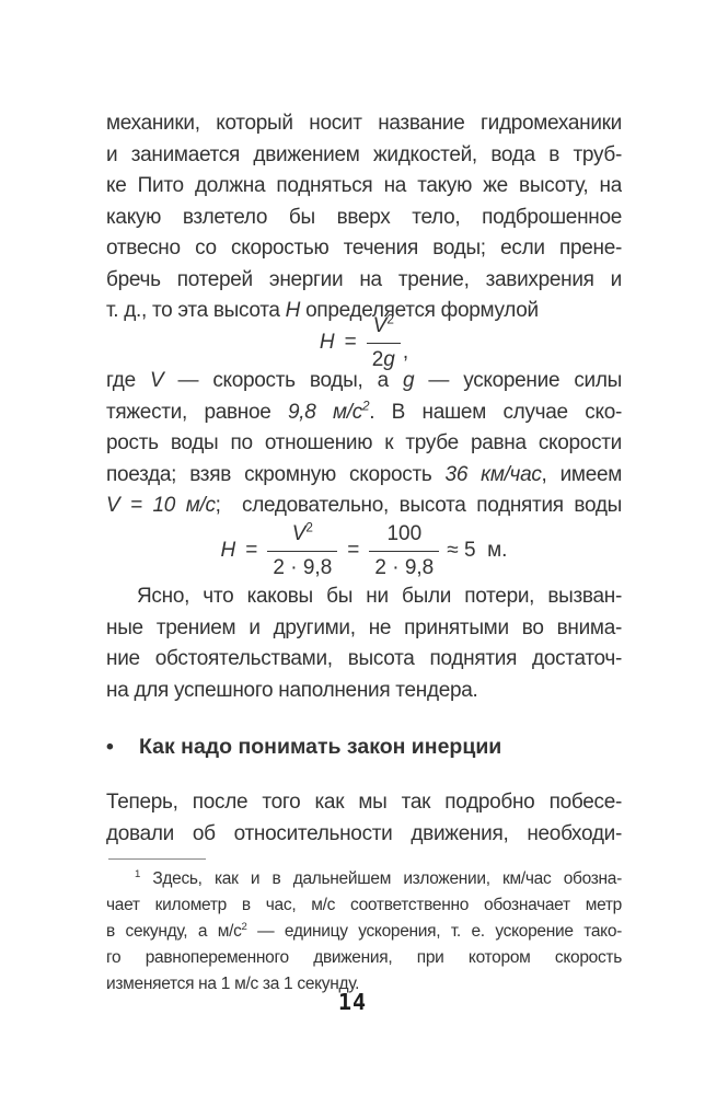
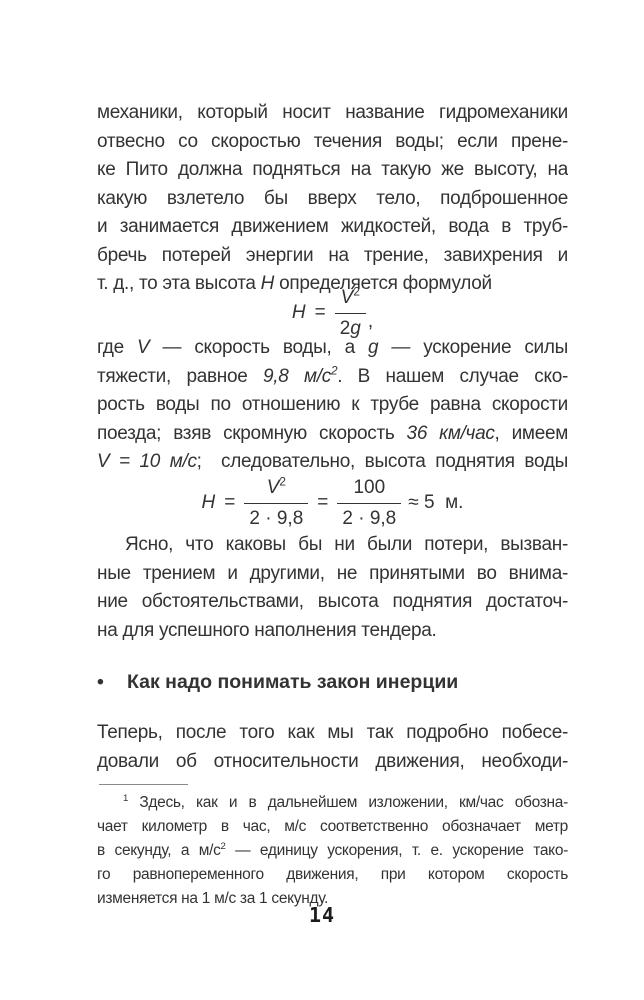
  механики, который носит название гидромеханики
- и занимается движением жидкостей, вода в труб-
+ отвесно со скоростью течения воды; если прене-
  ке Пито должна подняться на такую же высоту, на
  какую взлетело бы вверх тело, подброшенное
- отвесно со скоростью течения воды; если прене-
+ и занимается движением жидкостей, вода в труб-
  бречь потерей энергии на трение, завихрения и
  т. д., то эта высота H определяется формулой
  H
  =
  V2
  2g
  ,
  где V — скорость воды, а g — ускорение силы
  тяжести, равное 9,8 м/с2. В нашем случае ско-
  рость воды по отношению к трубе равна скорости
  поезда; взяв скромную скорость 36 км/час, имеем
  V = 10 м/с; следовательно, высота поднятия воды
  H
  =
  V2
  2 · 9,8
  =
  100
  2 · 9,8
  ≈ 5 м.
  Ясно, что каковы бы ни были потери, вызван-
  ные трением и другими, не принятыми во внима-
  ние обстоятельствами, высота поднятия достаточ-
  на для успешного наполнения тендера.
  •
  Как надо понимать закон инерции
  Теперь, после того как мы так подробно побесе-
  довали об относительности движения, необходи-
  1 Здесь, как и в дальнейшем изложении, км/час обозна-
  чает километр в час, м/с соответственно обозначает метр
  в секунду, а м/с2 — единицу ускорения, т. е. ускорение тако-
  го равнопеременного движения, при котором скорость
  изменяется на 1 м/с за 1 секунду.
  14
